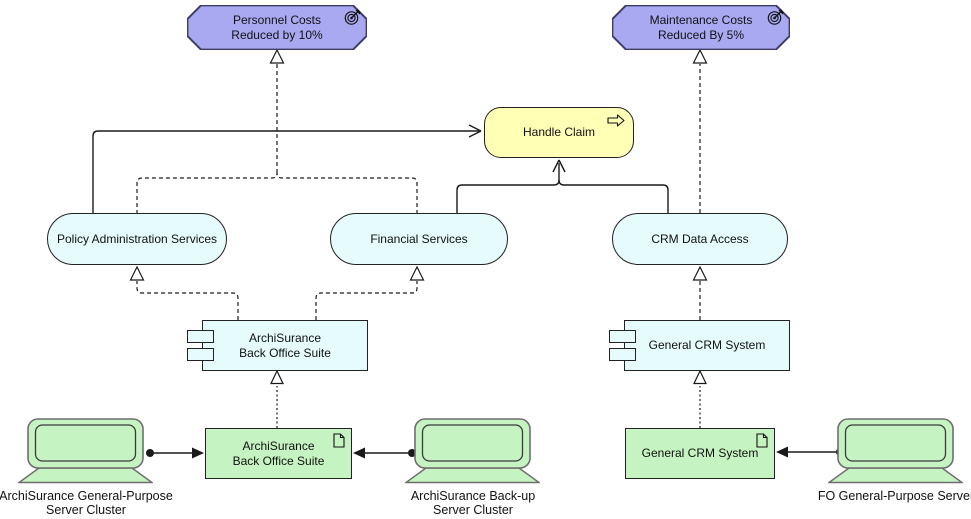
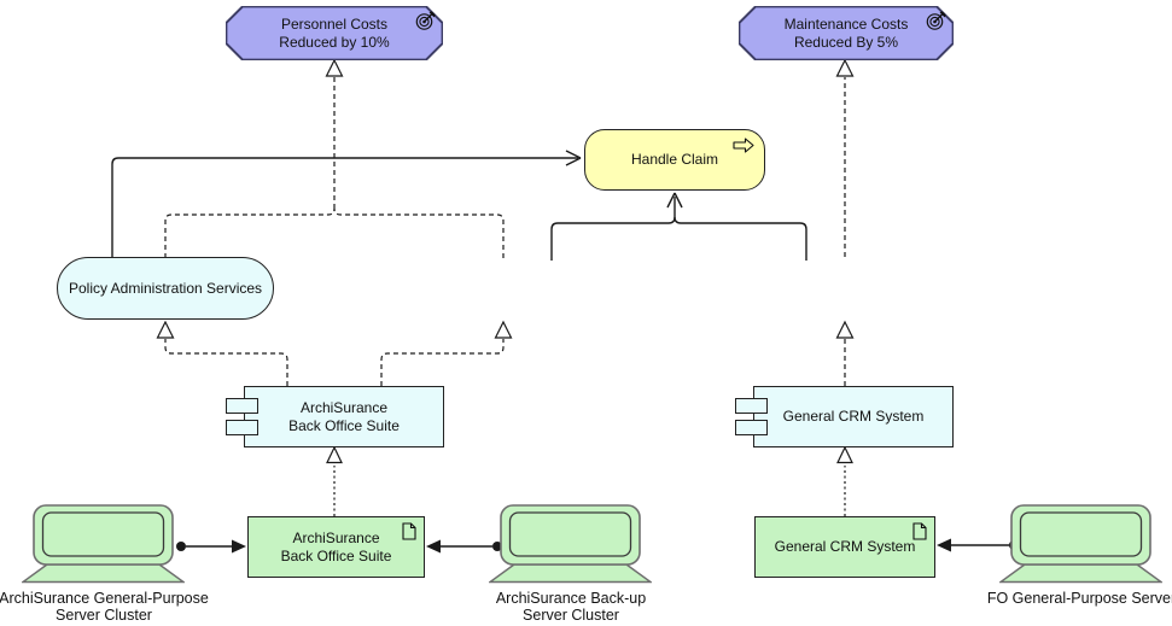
  Personnel Costs
  Reduced by 10%
  Maintenance Costs
  Reduced By 5%
  Handle Claim
  Policy Administration Services
- Financial Services
- CRM Data Access
  ArchiSurance
  Back Office Suite
  General CRM System
  ArchiSurance
  Back Office Suite
  General CRM System
  ArchiSurance General-Purpose
  Server Cluster
  ArchiSurance Back-up
  Server Cluster
  FO General-Purpose Serve
